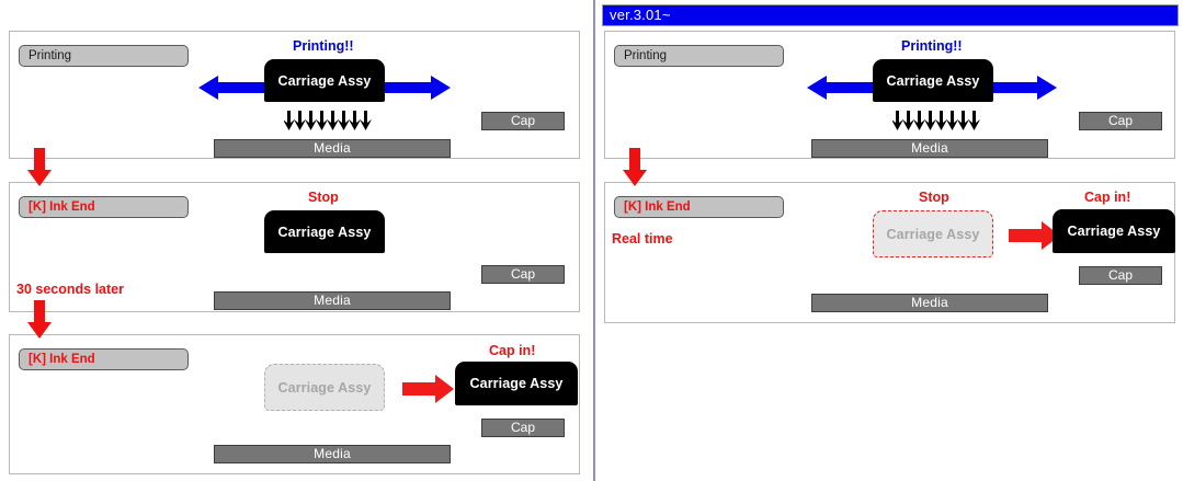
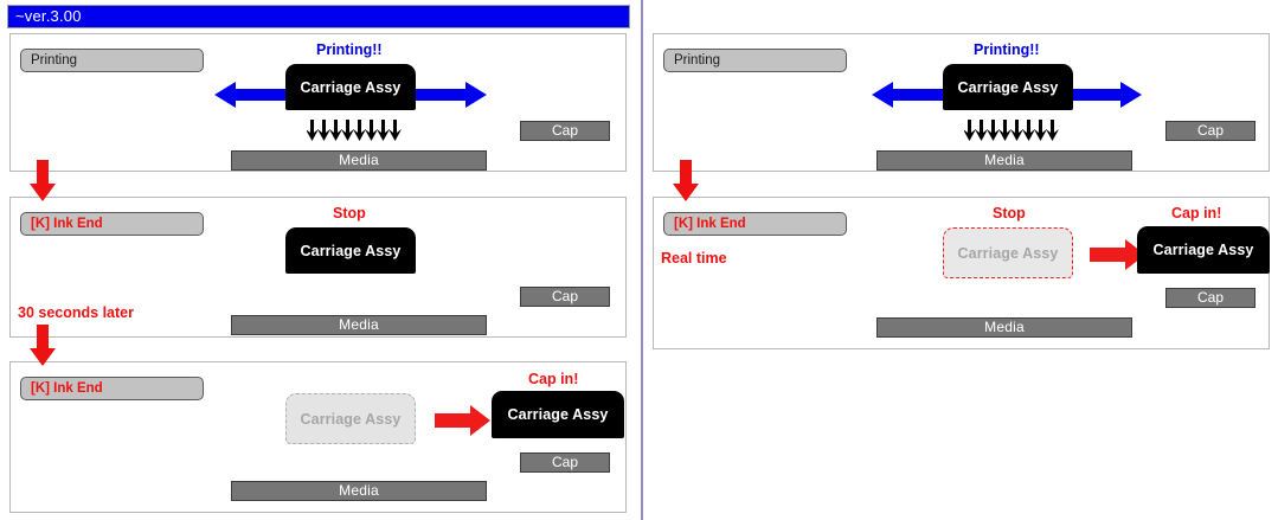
+ ~ver.3.00
  Printing
  Printing!!
  Carriage Assy
  Cap
  Media
  [K] Ink End
  Stop
  Carriage Assy
  Cap
  30 seconds later
  Media
  [K] Ink End
  Cap in!
  Carriage Assy
  Carriage Assy
  Cap
  Media
- ver.3.01~
  Printing
  Printing!!
  Carriage Assy
  Cap
  Media
  [K] Ink End
  Real time
  Stop
  Cap in!
  Carriage Assy
  Carriage Assy
  Cap
  Media
